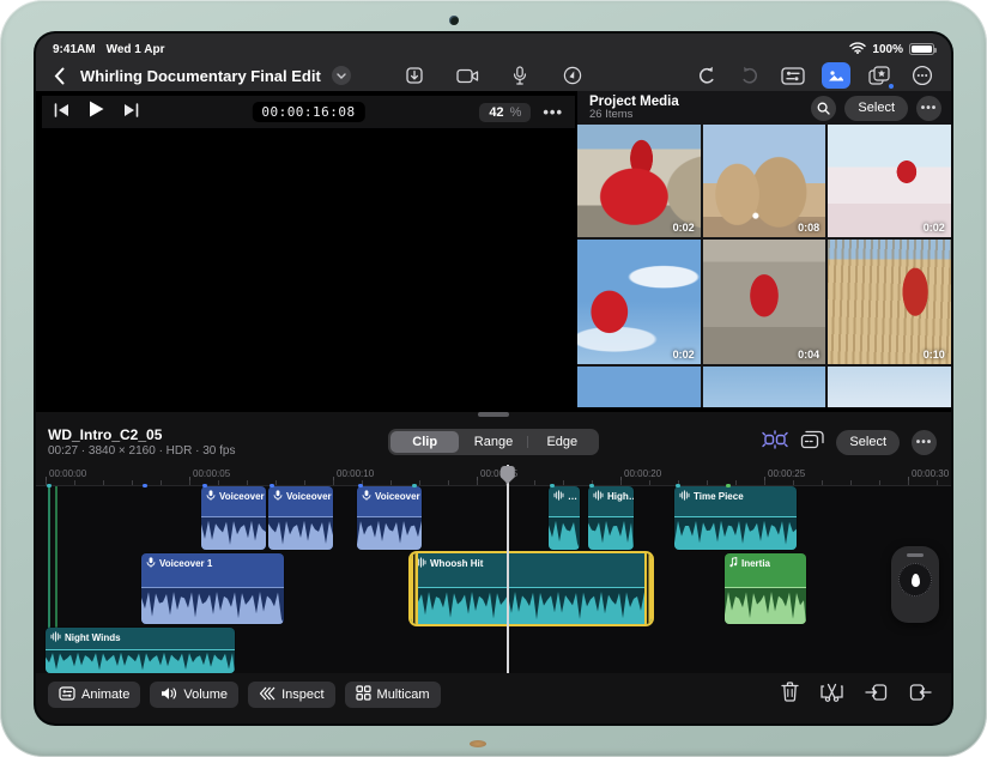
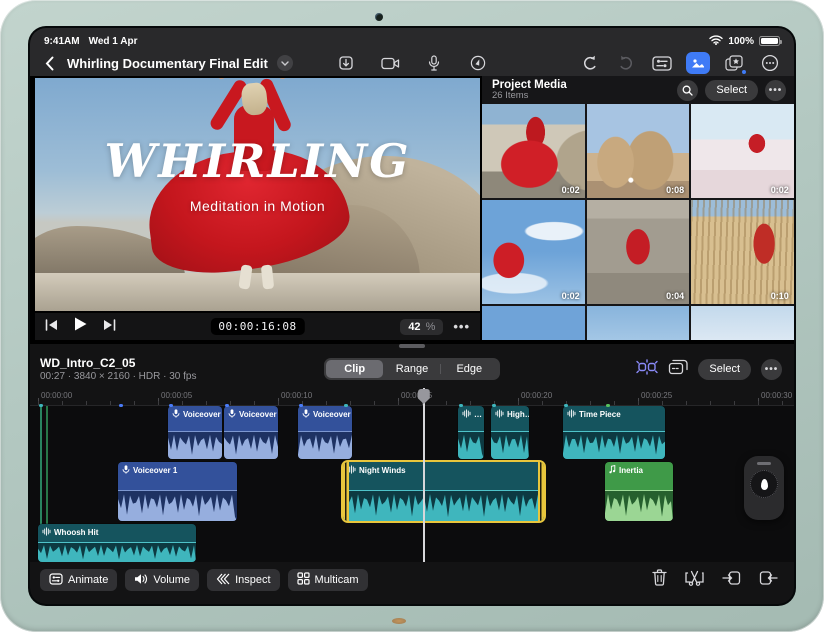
  9:41AM
  Wed 1 Apr
  100%
  Whirling Documentary Final Edit
+ WHIRLING
+ Meditation in Motion
  00:00:16:08
  42 %
  •••
  Project Media
  26 Items
  Select
  •••
  0:02
  0:08
  0:02
  0:02
  0:04
  0:10
  WD_Intro_C2_05
  00:27 · 3840 × 2160 · HDR · 30 fps
  Clip
  Range
  Edge
  Select
  •••
  00:00:00
  00:00:05
  00:00:10
  00:00:20
  00:00:25
  00:00:30
  Voiceover
  Voiceover
  Voiceover
  …
  High…
  Time Piece
  Voiceover 1
- Whoosh Hit
+ Night Winds
  Inertia
- Night Winds
+ Whoosh Hit
  Animate
  Volume
  Inspect
  Multicam
